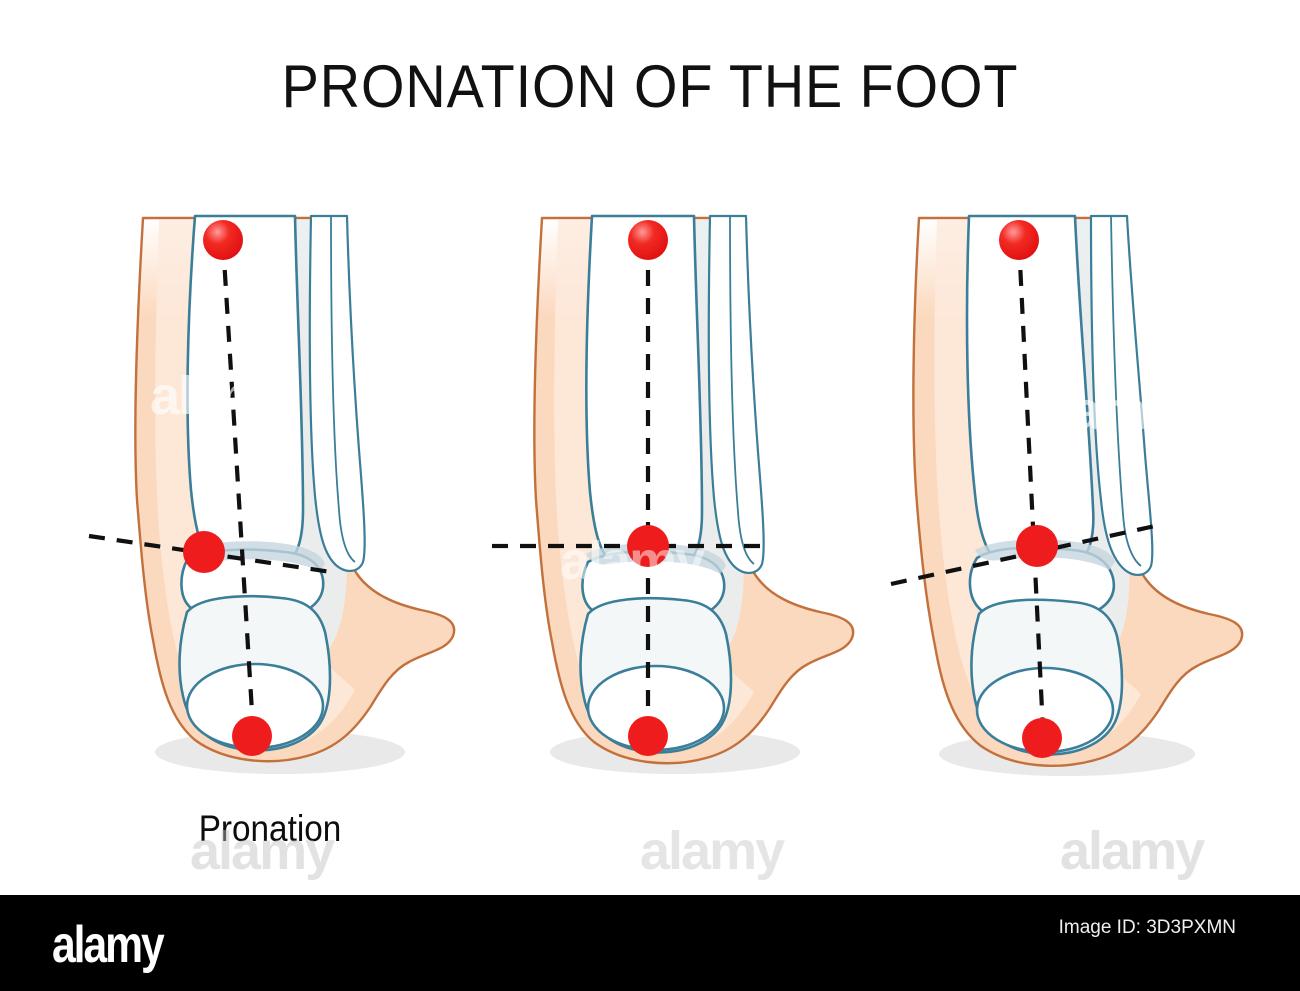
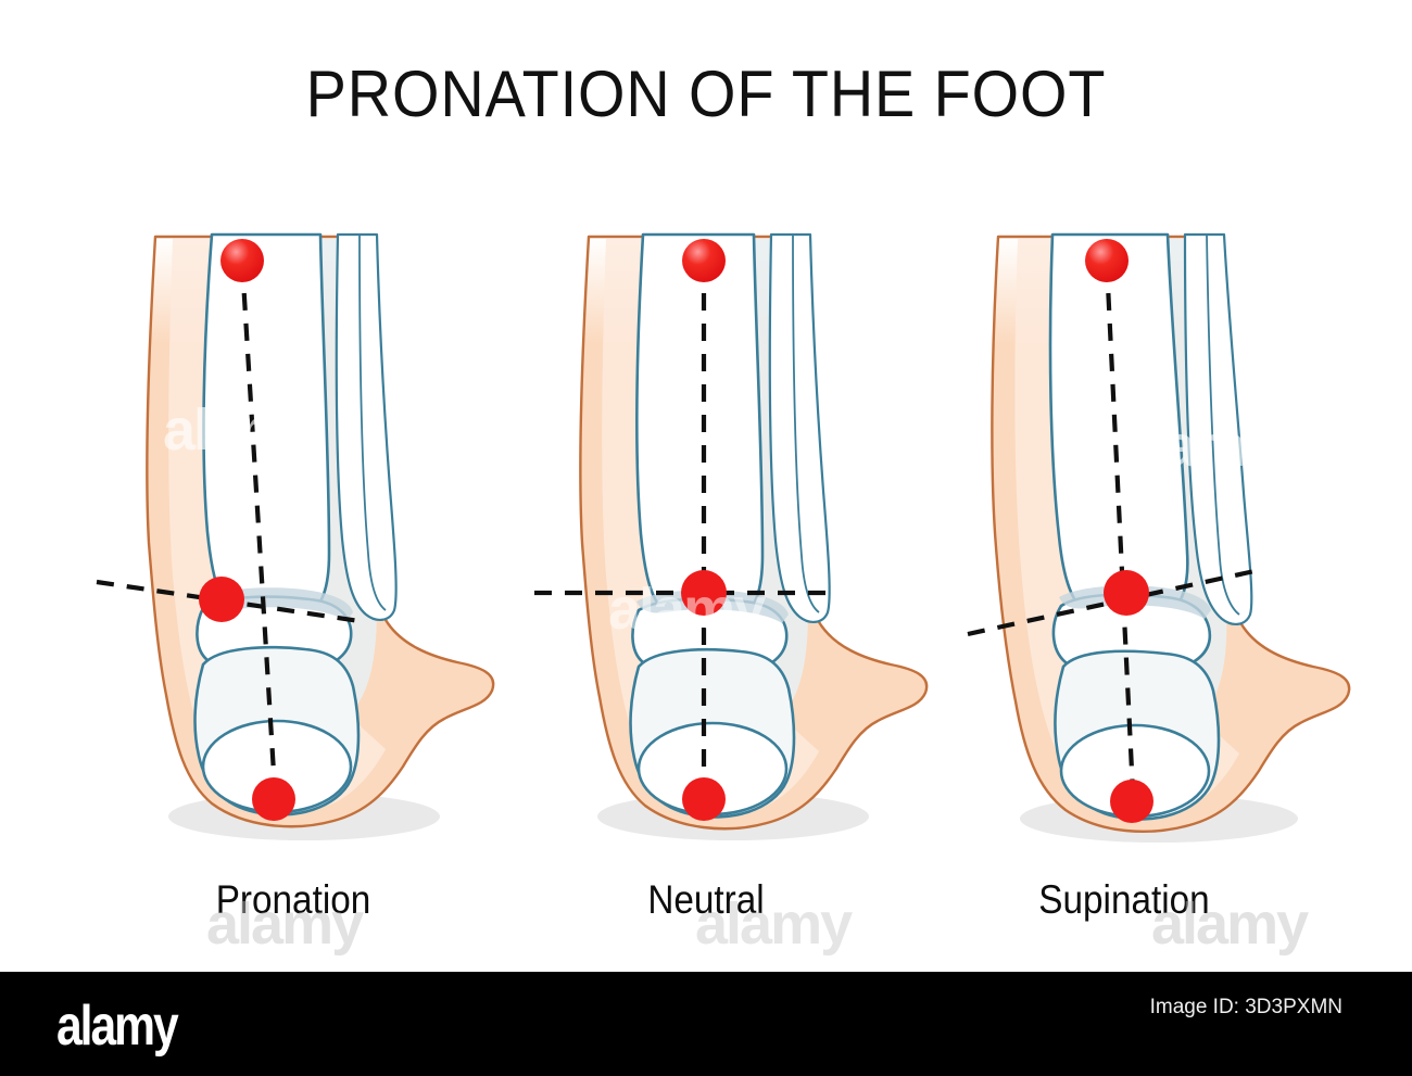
  PRONATION OF THE FOOT
  Pronation
+ Neutral
+ Supination
  alamy
  alamy
  alamy
  alamy
  alamy
  alamy
  alamy
  Image ID: 3D3PXMN
